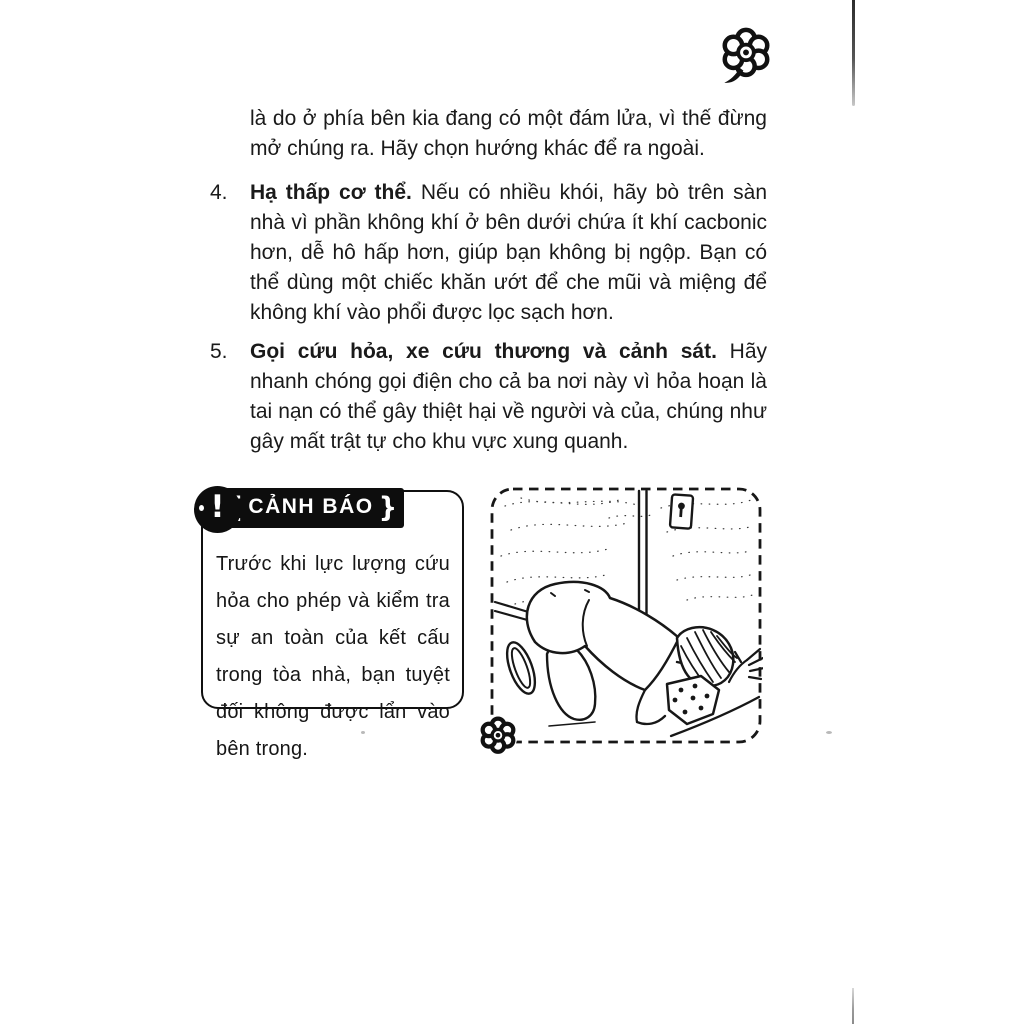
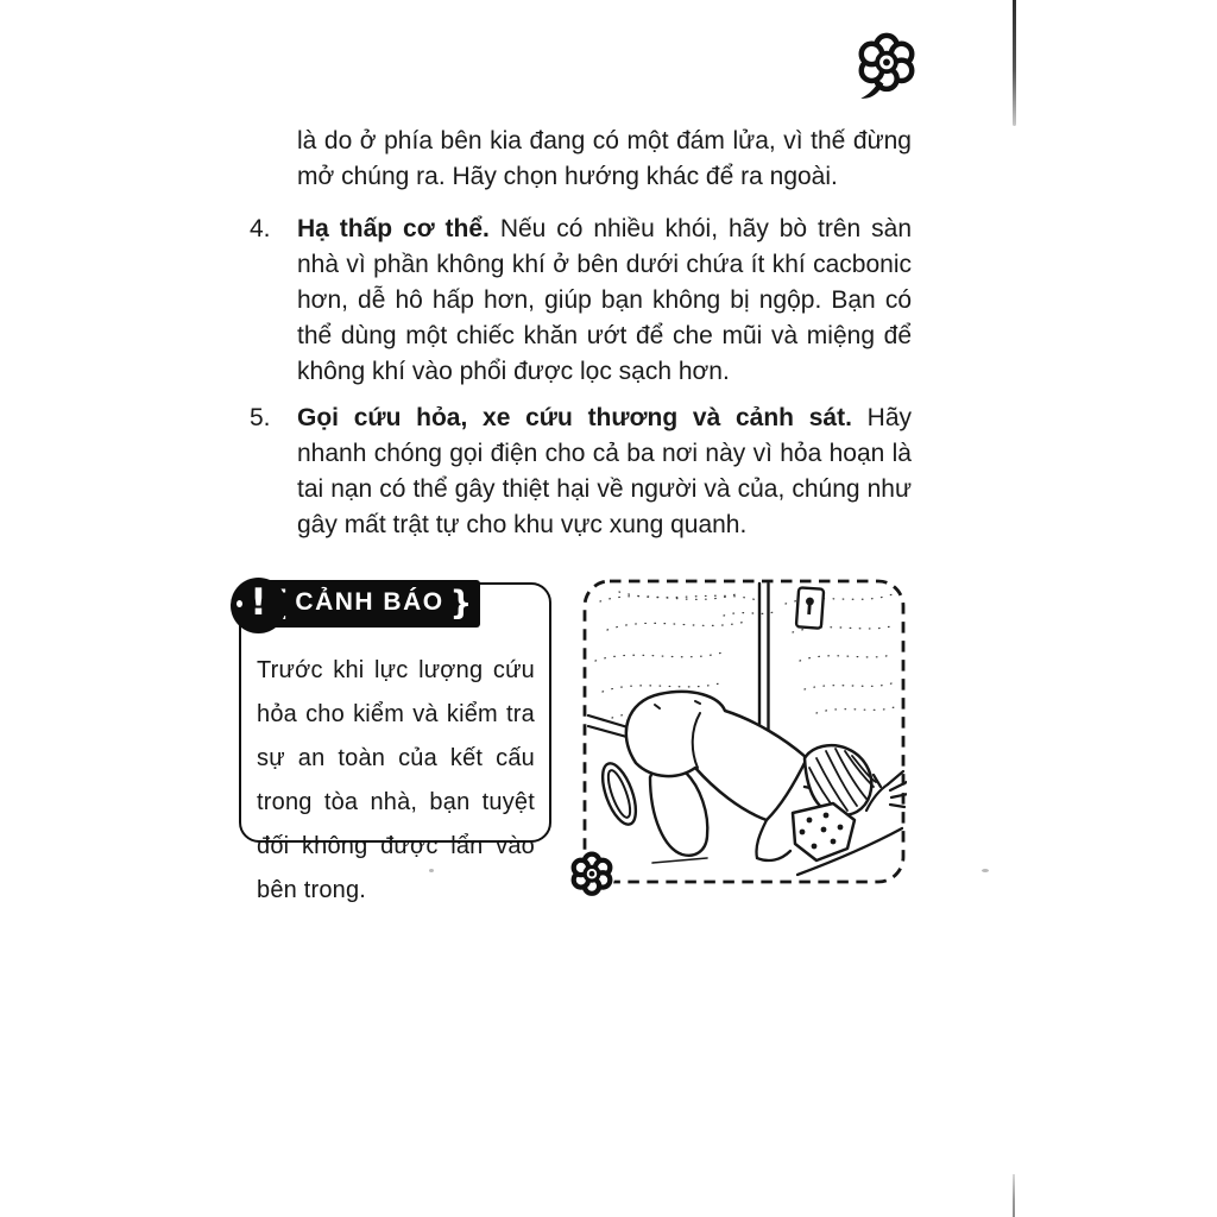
  là do ở phía bên kia đang có một đám lửa, vì thế đừng mở chúng ra. Hãy chọn hướng khác để ra ngoài.
  4.
  Hạ thấp cơ thể. Nếu có nhiều khói, hãy bò trên sàn nhà vì phần không khí ở bên dưới chứa ít khí cacbonic hơn, dễ hô hấp hơn, giúp bạn không bị ngộp. Bạn có thể dùng một chiếc khăn ướt để che mũi và miệng để không khí vào phổi được lọc sạch hơn.
  5.
  Gọi cứu hỏa, xe cứu thương và cảnh sát. Hãy nhanh chóng gọi điện cho cả ba nơi này vì hỏa hoạn là tai nạn có thể gây thiệt hại về người và của, chúng như gây mất trật tự cho khu vực xung quanh.
  CẢNH BÁO
  }
  !
- Trước khi lực lượng cứu hỏa cho phép và kiểm tra sự an toàn của kết cấu trong tòa nhà, bạn tuyệt đối không được lẩn vào bên trong.
+ Trước khi lực lượng cứu hỏa cho kiểm và kiểm tra sự an toàn của kết cấu trong tòa nhà, bạn tuyệt đối không được lẩn vào bên trong.
